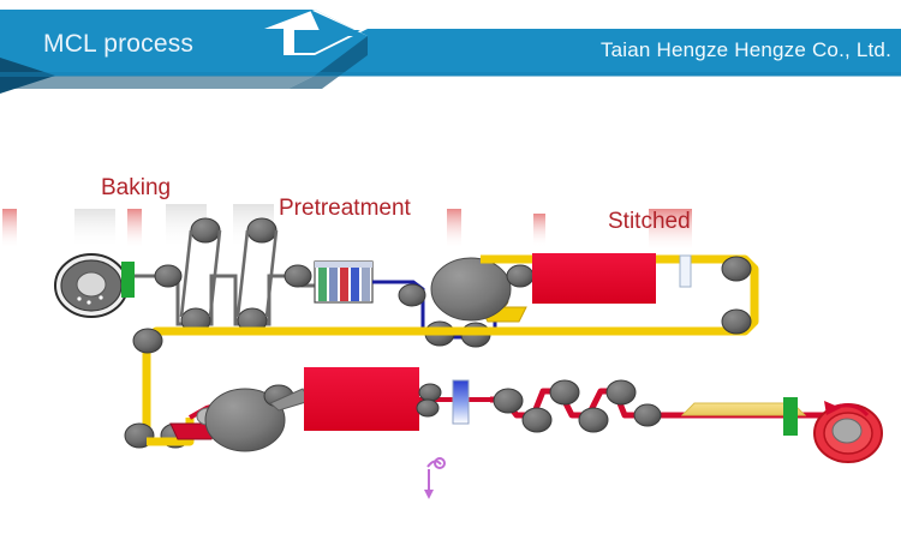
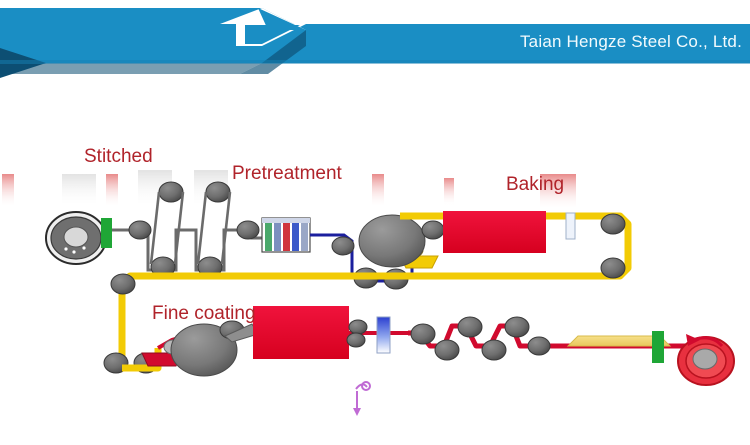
- MCL process
- Taian Hengze Hengze Co., Ltd.
+ Taian Hengze Steel Co., Ltd.
- Baking
+ Stitched
  Pretreatment
- Stitched
+ Baking
+ Fine coating
